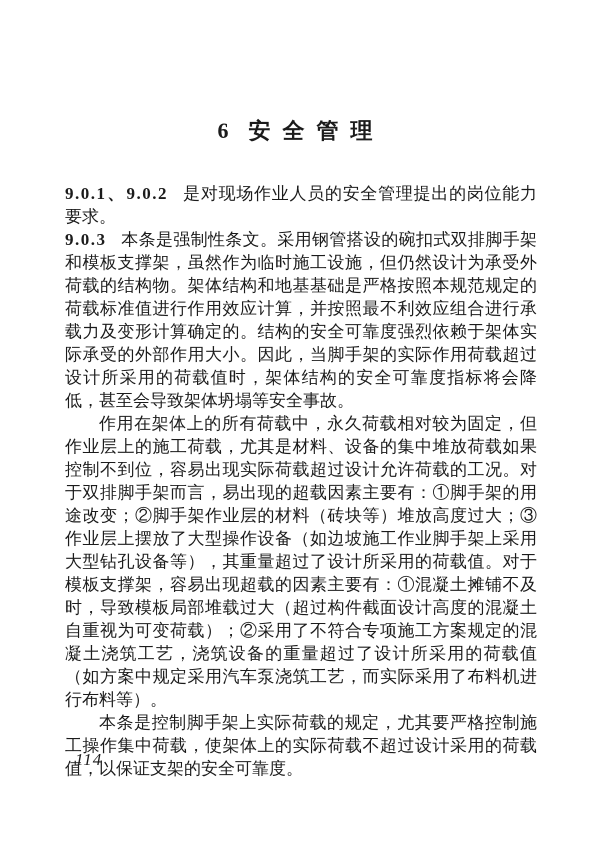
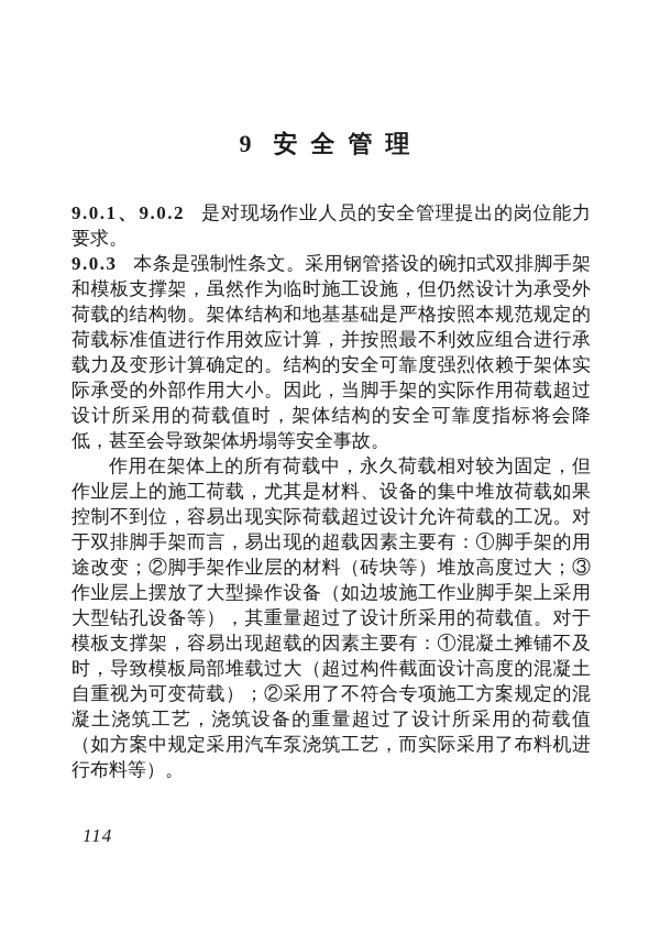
- 6 安全管理
+ 9 安全管理
  9.0.1、9.0.2 是对现场作业人员的安全管理提出的岗位能力要求。
  9.0.3 本条是强制性条文。采用钢管搭设的碗扣式双排脚手架和模板支撑架，虽然作为临时施工设施，但仍然设计为承受外荷载的结构物。架体结构和地基基础是严格按照本规范规定的荷载标准值进行作用效应计算，并按照最不利效应组合进行承载力及变形计算确定的。结构的安全可靠度强烈依赖于架体实际承受的外部作用大小。因此，当脚手架的实际作用荷载超过设计所采用的荷载值时，架体结构的安全可靠度指标将会降低，甚至会导致架体坍塌等安全事故。
  作用在架体上的所有荷载中，永久荷载相对较为固定，但作业层上的施工荷载，尤其是材料、设备的集中堆放荷载如果控制不到位，容易出现实际荷载超过设计允许荷载的工况。对于双排脚手架而言，易出现的超载因素主要有：①脚手架的用途改变；②脚手架作业层的材料（砖块等）堆放高度过大；③作业层上摆放了大型操作设备（如边坡施工作业脚手架上采用大型钻孔设备等），其重量超过了设计所采用的荷载值。对于模板支撑架，容易出现超载的因素主要有：①混凝土摊铺不及时，导致模板局部堆载过大（超过构件截面设计高度的混凝土自重视为可变荷载）；②采用了不符合专项施工方案规定的混凝土浇筑工艺，浇筑设备的重量超过了设计所采用的荷载值（如方案中规定采用汽车泵浇筑工艺，而实际采用了布料机进行布料等）。
- 本条是控制脚手架上实际荷载的规定，尤其要严格控制施工操作集中荷载，使架体上的实际荷载不超过设计采用的荷载值，以保证支架的安全可靠度。
  114
